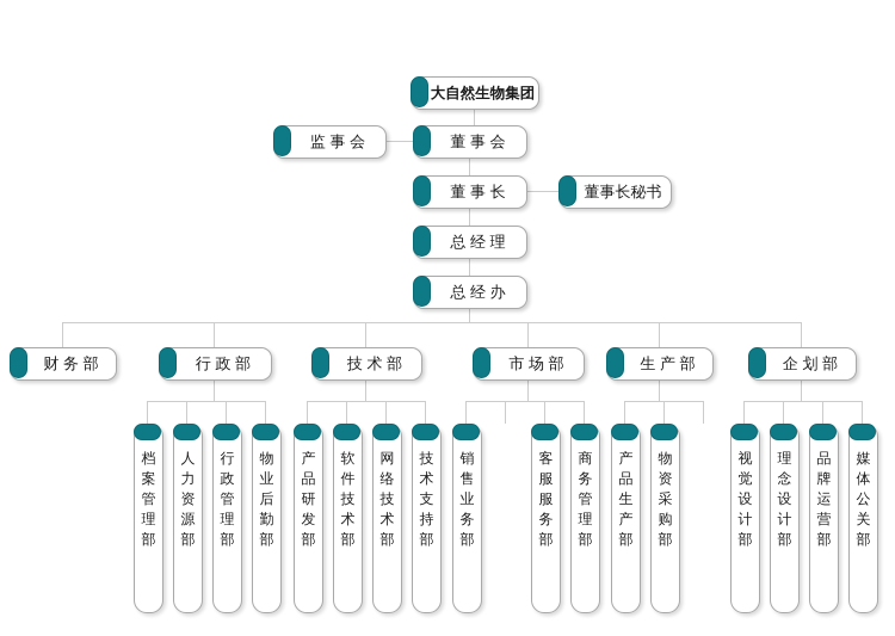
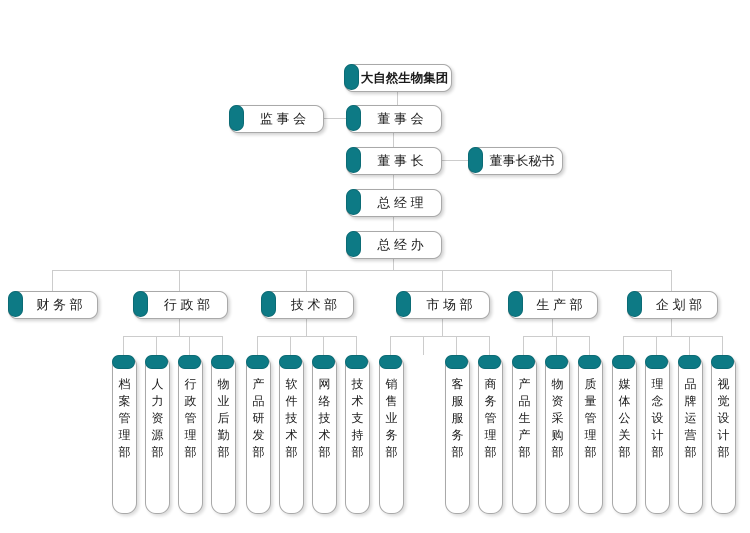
  大自然生物集团
  监 事 会
  董 事 会
  董 事 长
  董事长秘书
  总 经 理
  总 经 办
  财 务 部
  行 政 部
  技 术 部
  市 场 部
  生 产 部
  企 划 部
  档案管理部
  人力资源部
  行政管理部
  物业后勤部
  产品研发部
  软件技术部
  网络技术部
  技术支持部
  销售业务部
  客服服务部
  商务管理部
  产品生产部
  物资采购部
+ 质量管理部
- 视觉设计部
+ 媒体公关部
  理念设计部
  品牌运营部
- 媒体公关部
+ 视觉设计部
